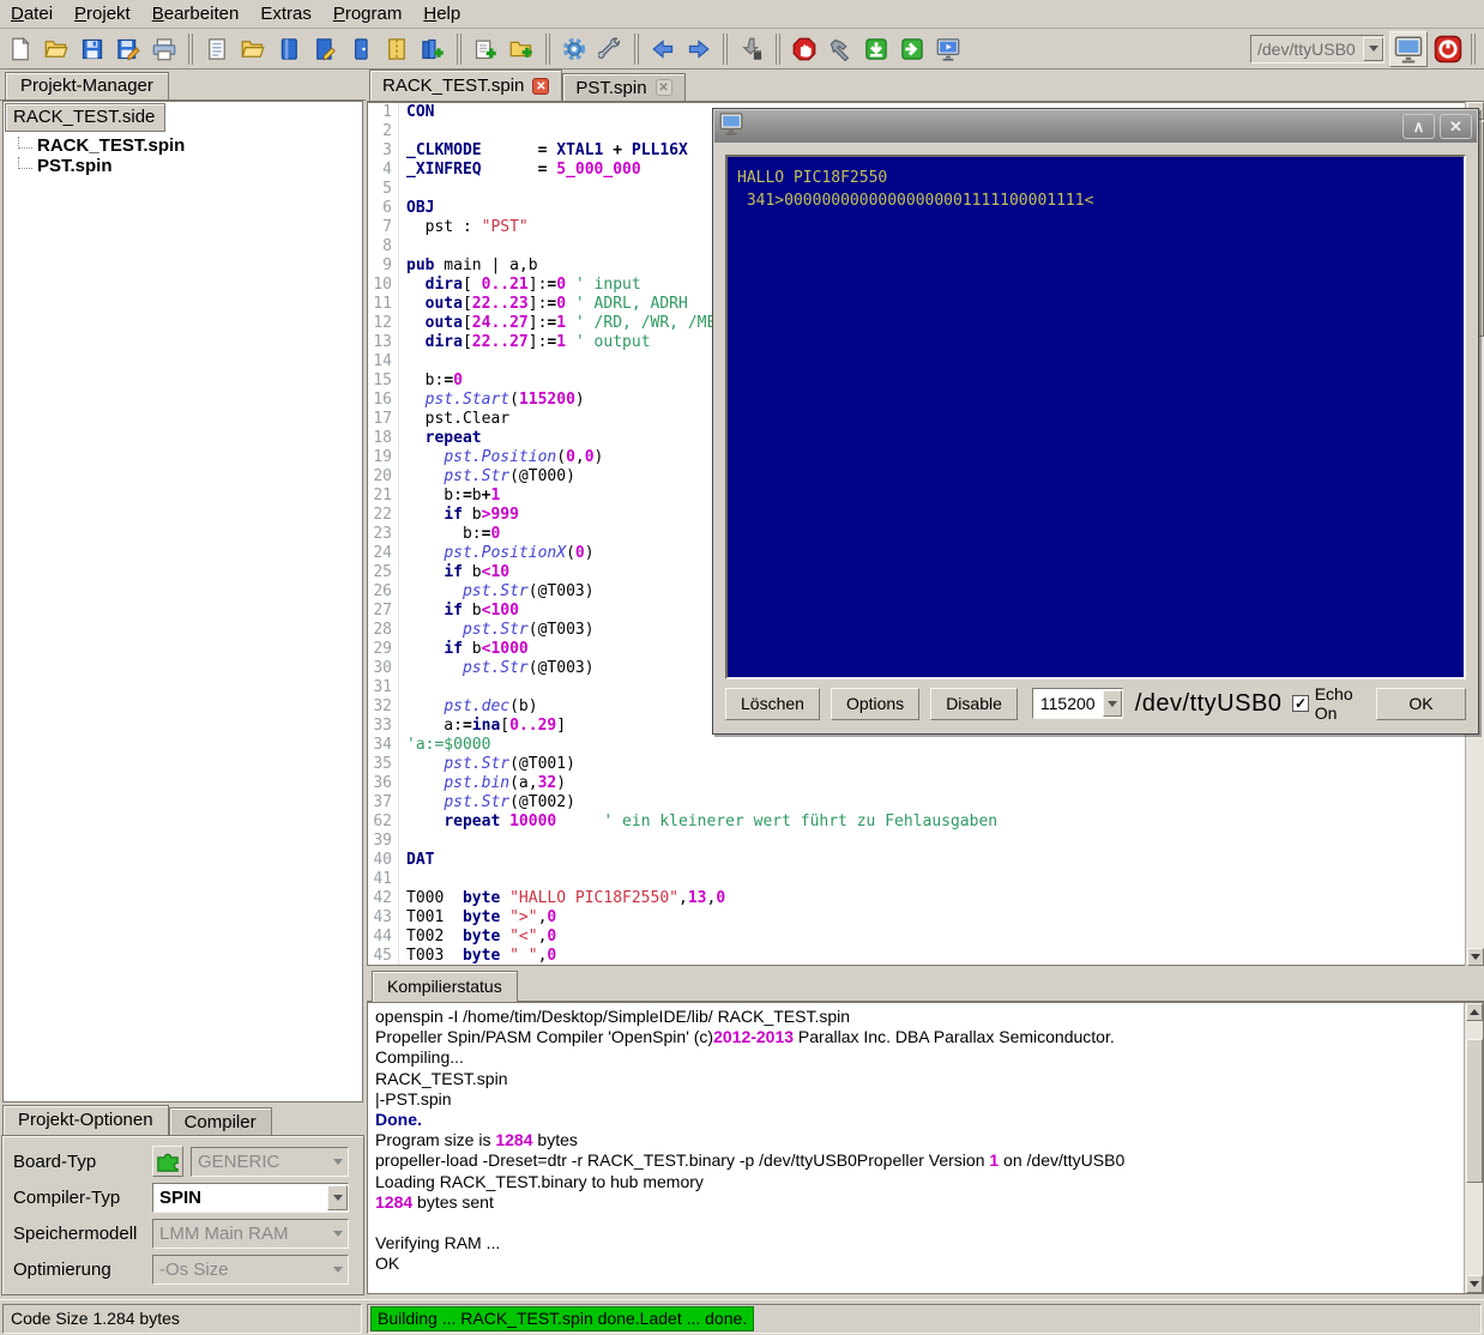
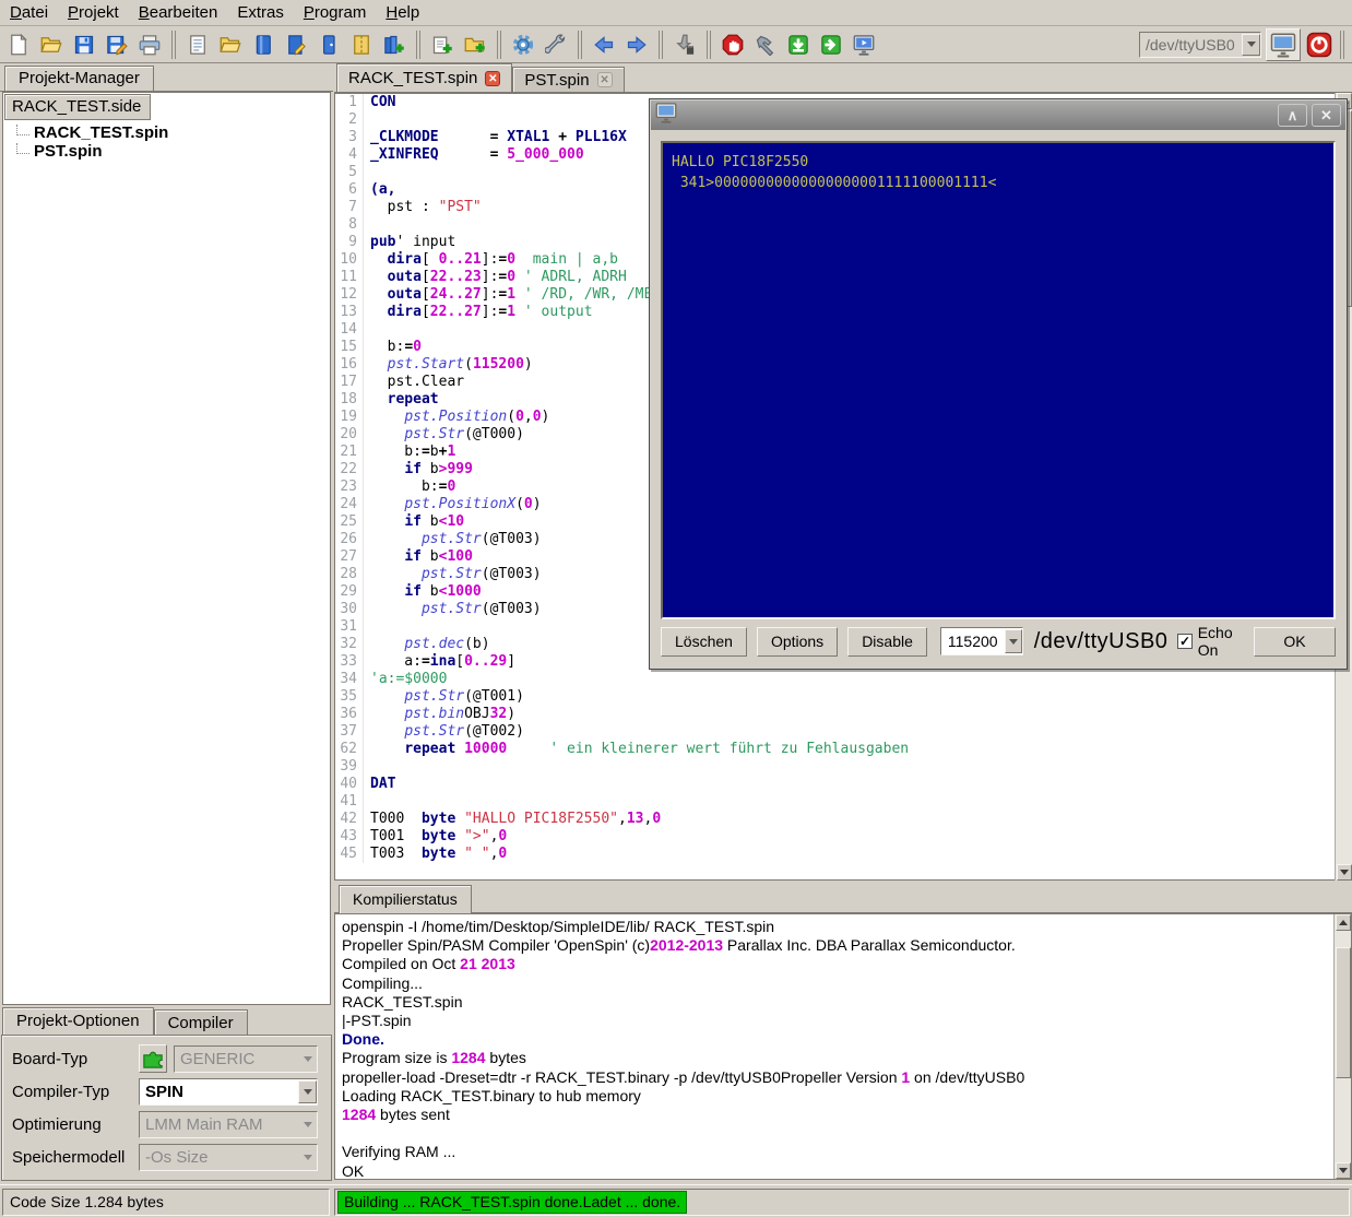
  Datei
  Projekt
  Bearbeiten
  Extras
  Program
  Help
  /dev/ttyUSB0
  Projekt-Manager
  RACK_TEST.side
  RACK_TEST.spin
  PST.spin
  Projekt-Optionen
  Compiler
  Board-Typ
  GENERIC
  Compiler-Typ
  SPIN
- Speichermodell
+ Optimierung
  LMM Main RAM
- Optimierung
+ Speichermodell
  -Os Size
  RACK_TEST.spin
  ✕
  PST.spin
  ✕
  1
  CON
  2
  3
  _CLKMODE = XTAL1 + PLL16X
  4
  _XINFREQ = 5_000_000
  5
  6
- OBJ
+ (a,
  7
  pst : "PST"
  8
  9
- pub main | a,b
+ pub' input
  10
- dira[ 0..21]:=0 ' input
+ dira[ 0..21]:=0 main | a,b
  11
  outa[22..23]:=0 ' ADRL, ADRH
  12
  outa[24..27]:=1 ' /RD, /WR, /M
  13
  dira[22..27]:=1 ' output
  14
  15
  b:=0
  16
  pst.Start(115200)
  17
  pst.Clear
  18
  repeat
  19
  pst.Position(0,0)
  20
  pst.Str(@T000)
  21
  b:=b+1
  22
  if b>999
  23
  b:=0
  24
  pst.PositionX(0)
  25
  if b<10
  26
  pst.Str(@T003)
  27
  if b<100
  28
  pst.Str(@T003)
  29
  if b<1000
  30
  pst.Str(@T003)
  31
  32
  pst.dec(b)
  33
  a:=ina[0..29]
  34
  'a:=$0000
  35
  pst.Str(@T001)
  36
- pst.bin(a,32)
+ pst.binOBJ32)
  37
  pst.Str(@T002)
  62
  repeat 10000 ' ein kleinerer wert führt zu Fehlausgaben
  39
  40
  DAT
  41
  42
  T000 byte "HALLO PIC18F2550",13,0
  43
  T001 byte ">",0
- 44
- T002 byte "<",0
  45
  T003 byte " ",0
  Kompilierstatus
  openspin -I /home/tim/Desktop/SimpleIDE/lib/ RACK_TEST.spin
  Propeller Spin/PASM Compiler 'OpenSpin' (c)2012-2013 Parallax Inc. DBA Parallax Semiconductor.
+ Compiled on Oct 21 2013
  Compiling...
  RACK_TEST.spin
  |-PST.spin
  Done.
  Program size is 1284 bytes
  propeller-load -Dreset=dtr -r RACK_TEST.binary -p /dev/ttyUSB0Propeller Version 1 on /dev/ttyUSB0
  Loading RACK_TEST.binary to hub memory
  1284 bytes sent
  Verifying RAM ...
  OK
  ∧
  ✕
  HALLO PIC18F2550
  341>00000000000000000001111100001111<
  Löschen
  Options
  Disable
  115200
  /dev/ttyUSB0
  ✓
  Echo On
  OK
  Code Size 1.284 bytes
  Building ... RACK_TEST.spin done.Ladet ... done.
